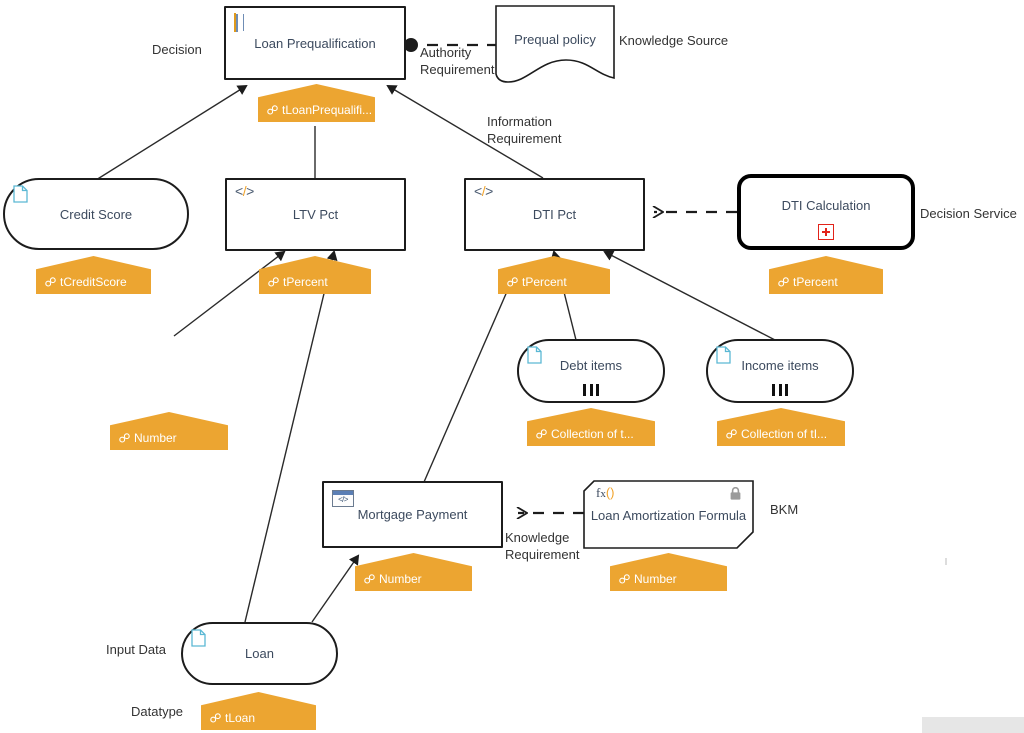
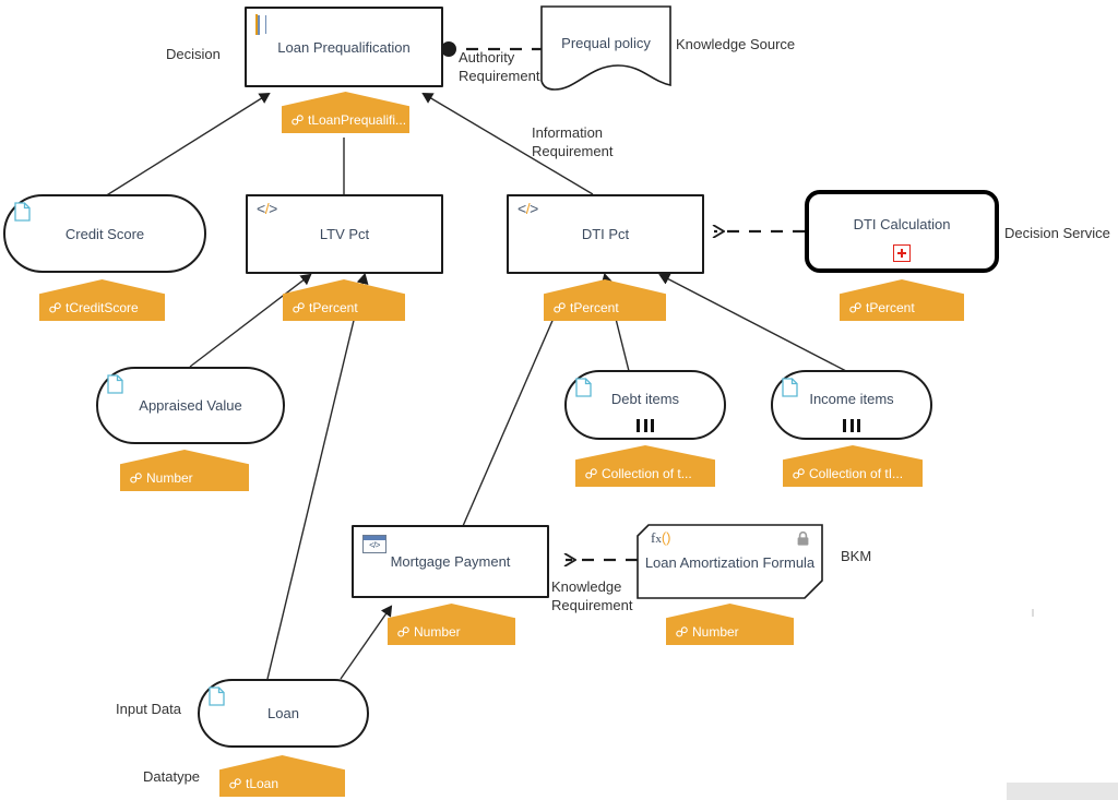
  Loan Prequalification
  Credit Score
  </>
  LTV Pct
  </>
  DTI Pct
  DTI Calculation
+ Appraised Value
  Debt items
  Income items
  </>
  Mortgage Payment
  Loan
  Prequal policy
  fx()
  Loan Amortization Formula
  tLoanPrequalifi...
  tCreditScore
  tPercent
  tPercent
  tPercent
  Number
  Collection of t...
  Collection of tI...
  Number
  Number
  tLoan
  Decision
  Authority
  Requirement
  Knowledge Source
  Information
  Requirement
  Decision Service
  Knowledge
  Requirement
  BKM
  Input Data
  Datatype
